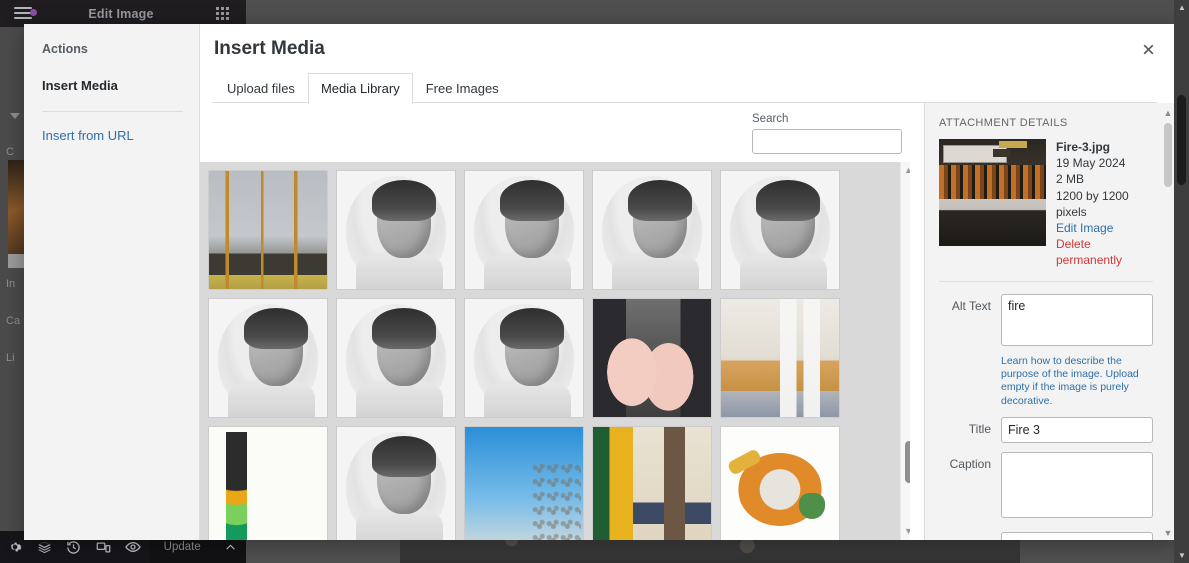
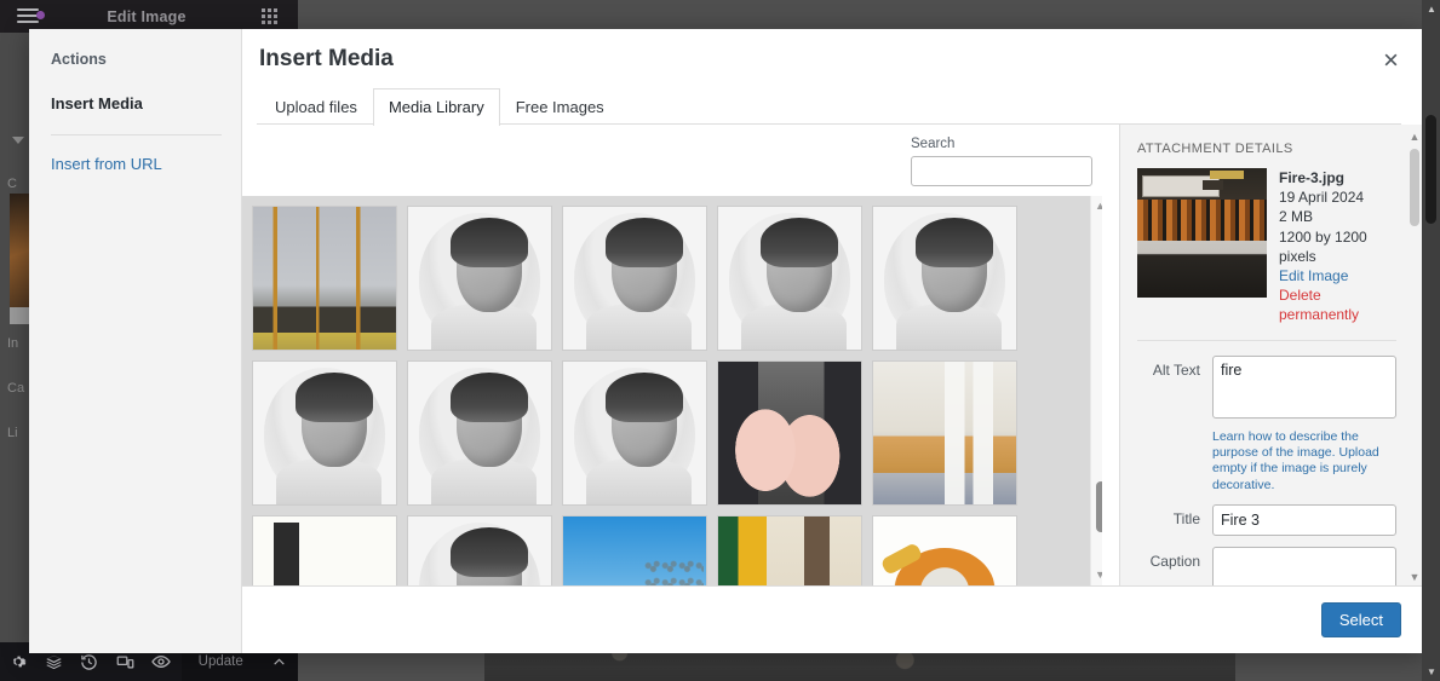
  C
  In
  Ca
  Li
  Edit Image
  Update
  Actions
  Insert Media
  Insert from URL
  Insert Media
  Upload files
  Media Library
  Free Images
  Search
  ▲
  ▼
  ATTACHMENT DETAILS
  Fire-3.jpg
- 19 May 2024
+ 19 April 2024
  2 MB
  1200 by 1200 pixels
  Edit Image
  Delete permanently
  Alt Text
  fire
  Learn how to describe the purpose of the image. Upload empty if the image is purely decorative.
  Title
  Fire 3
  Caption
  ▲
  ▼
+ Select
  ▲
  ▼
